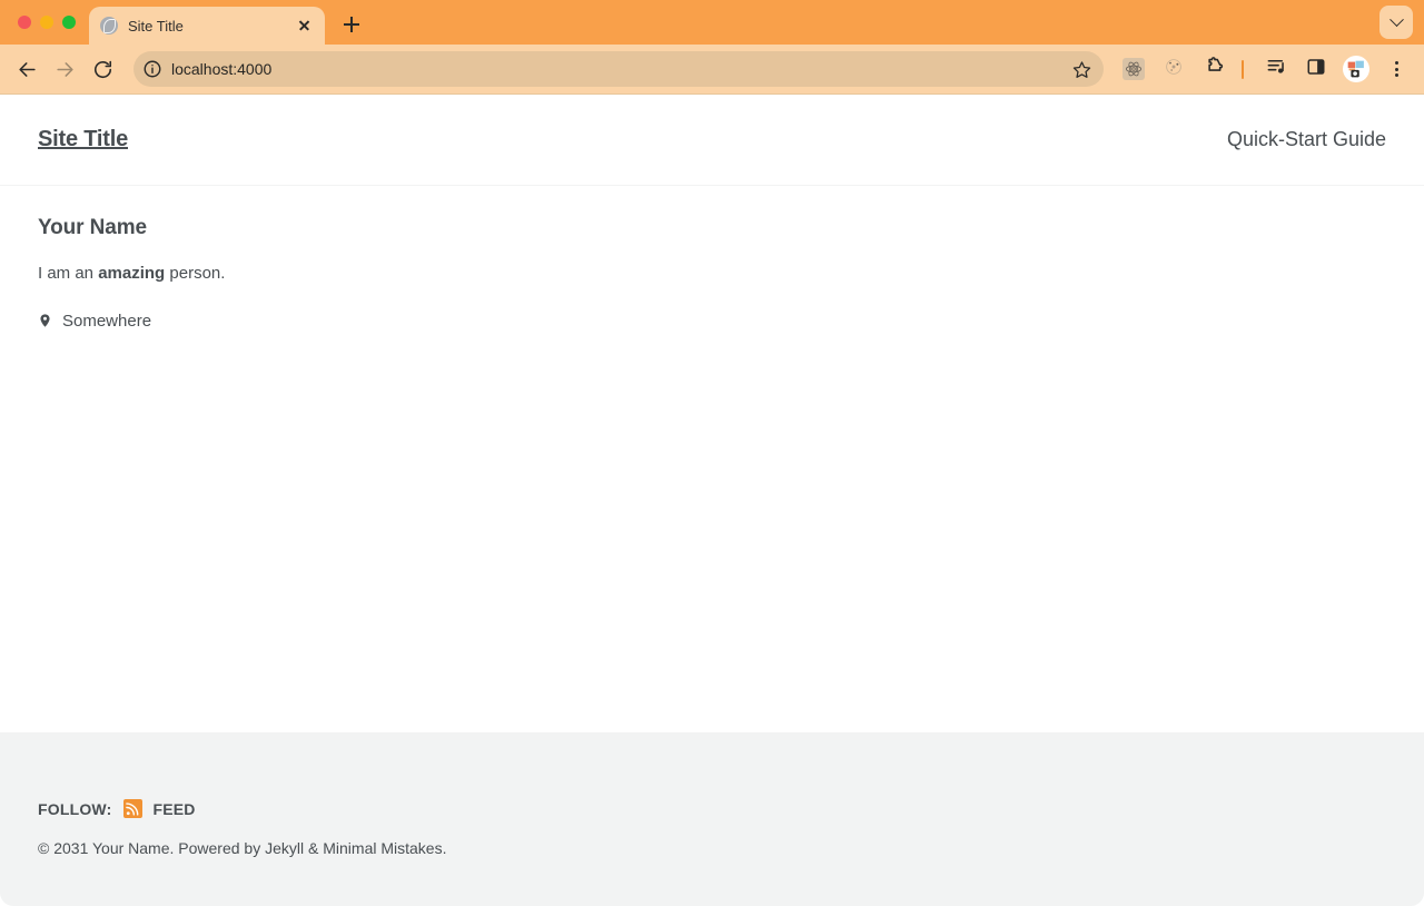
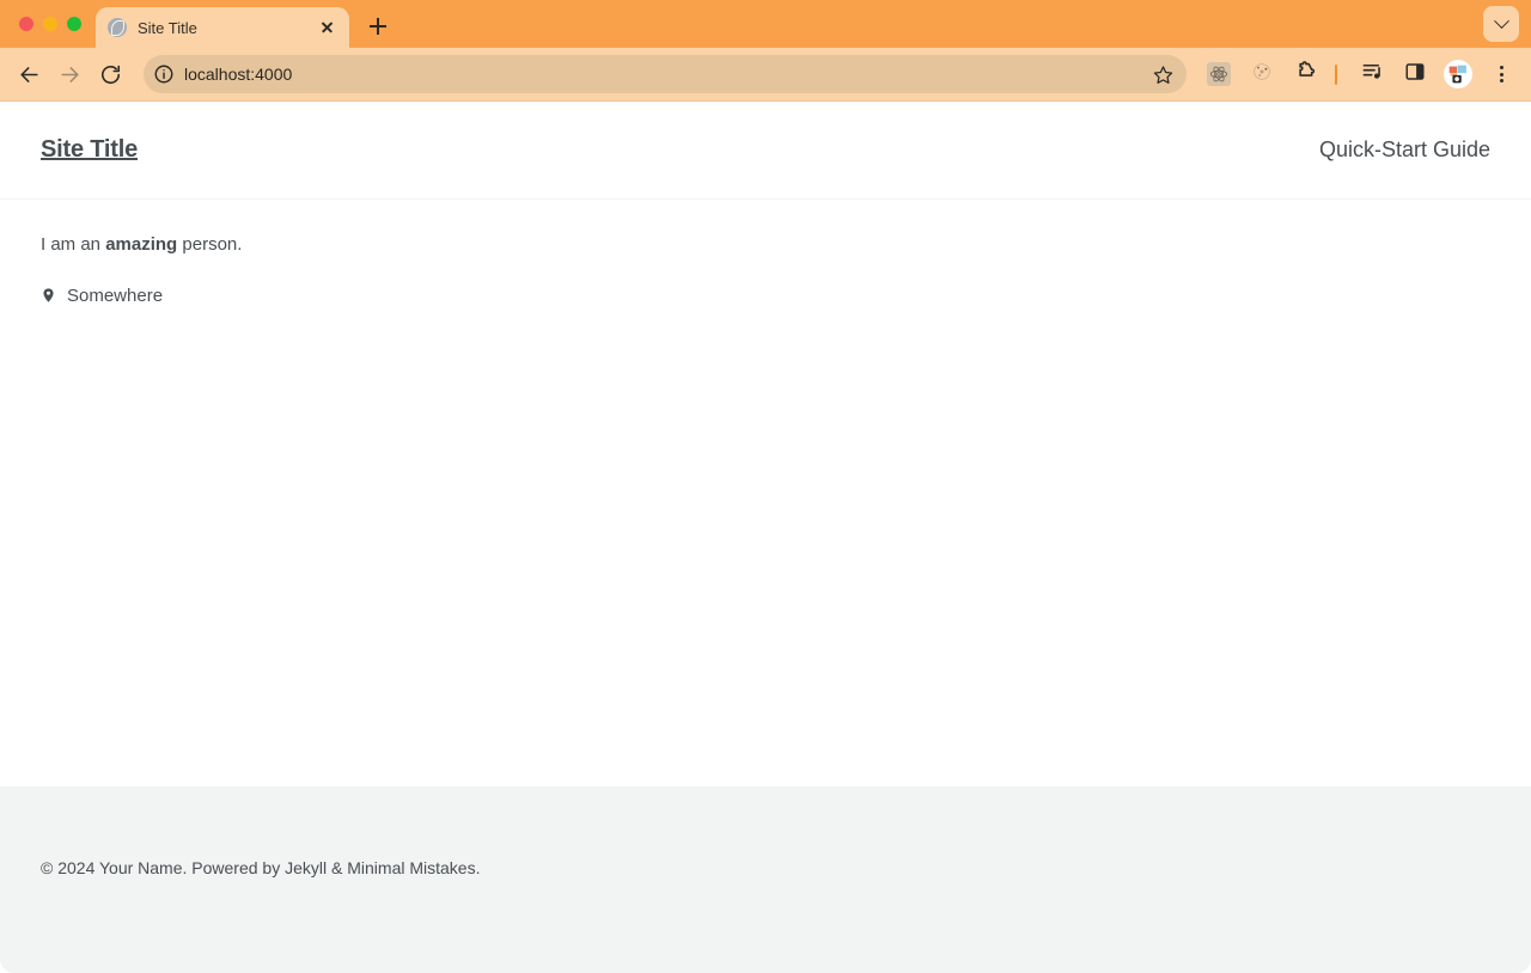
  Site Title
  localhost:4000
  Site Title
  Quick-Start Guide
- Your Name
  I am an amazing person.
  Somewhere
- FOLLOW:
- FEED
- © 2031 Your Name. Powered by Jekyll & Minimal Mistakes.
+ © 2024 Your Name. Powered by Jekyll & Minimal Mistakes.
